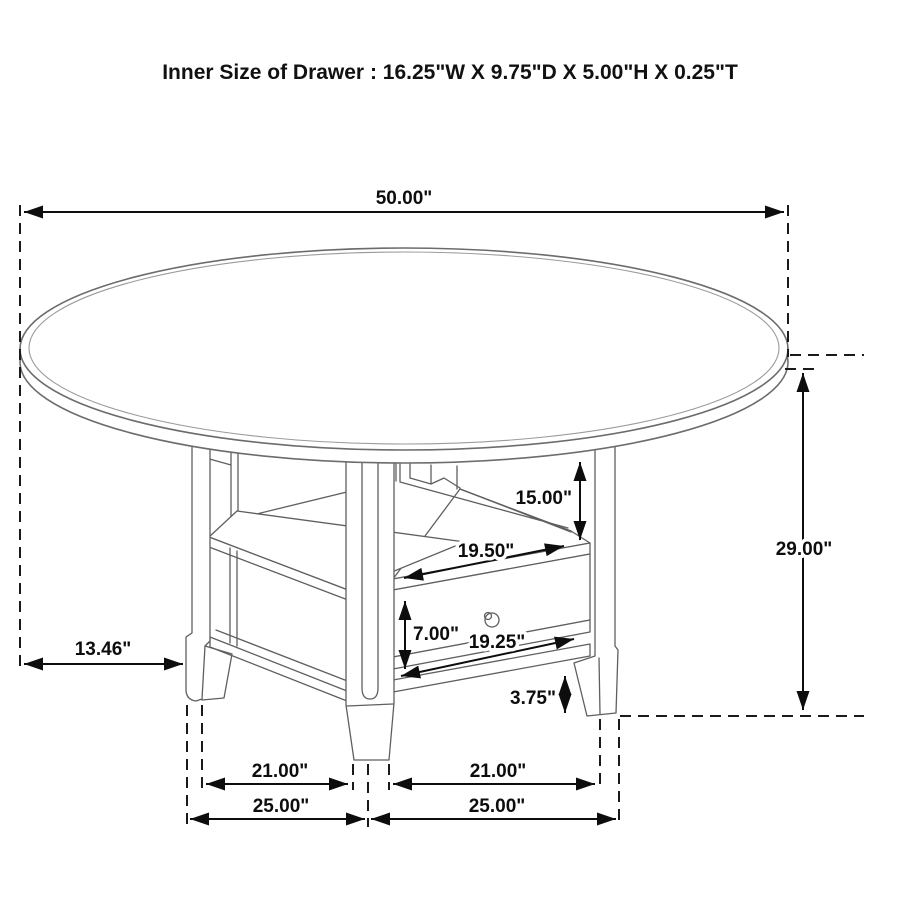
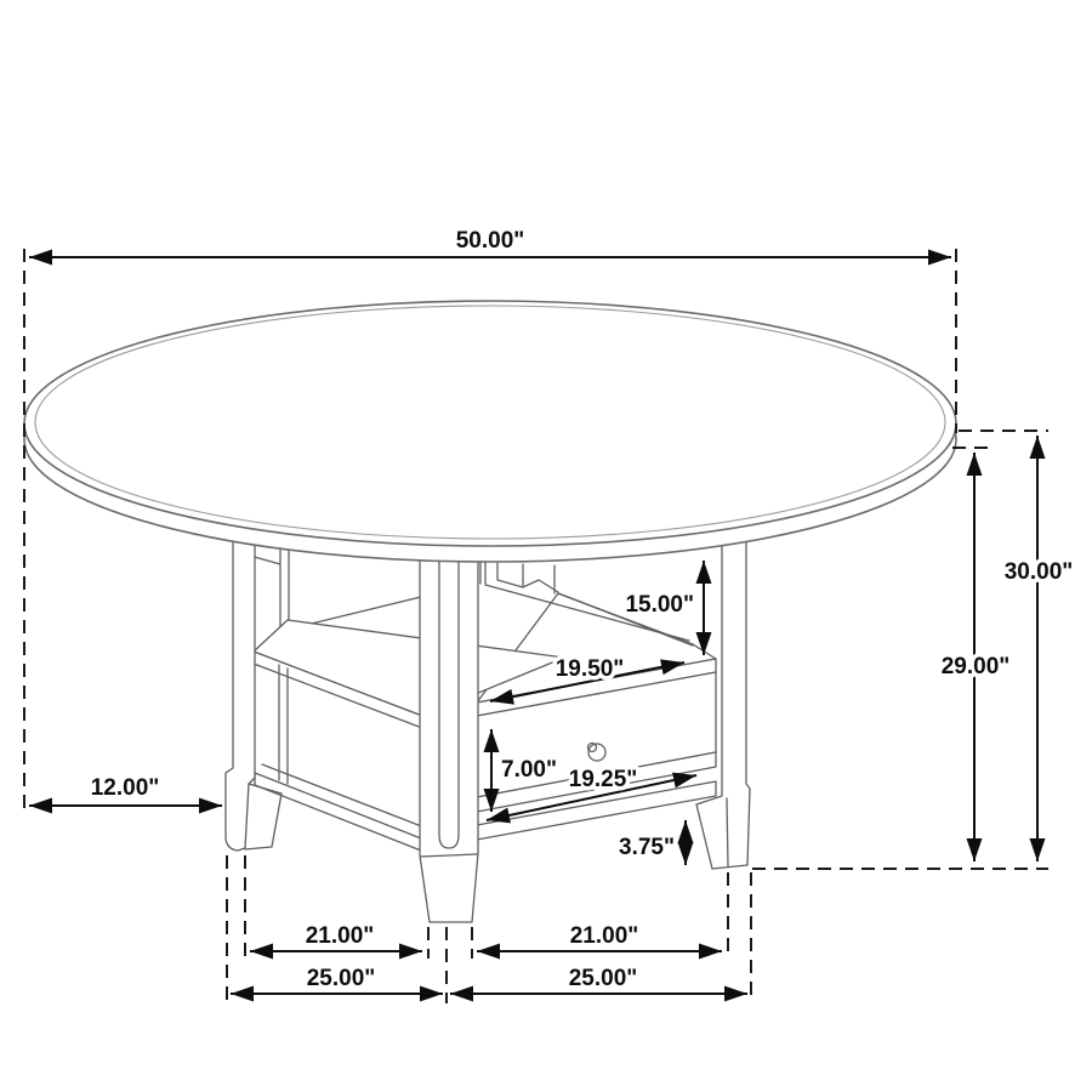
  50.00"
- 13.46"
+ 12.00"
+ 30.00"
  29.00"
  15.00"
  19.50"
  7.00"
  19.25"
  3.75"
  21.00"
  21.00"
  25.00"
  25.00"
- Inner Size of Drawer : 16.25"W X 9.75"D X 5.00"H X 0.25"T
